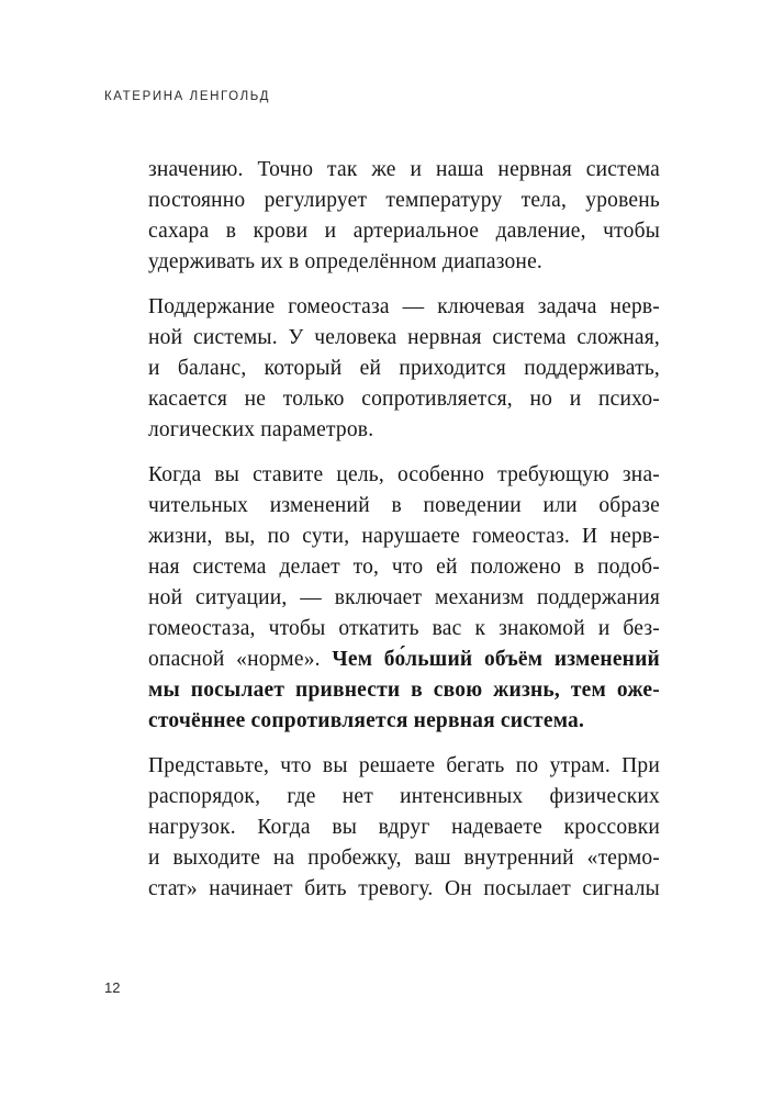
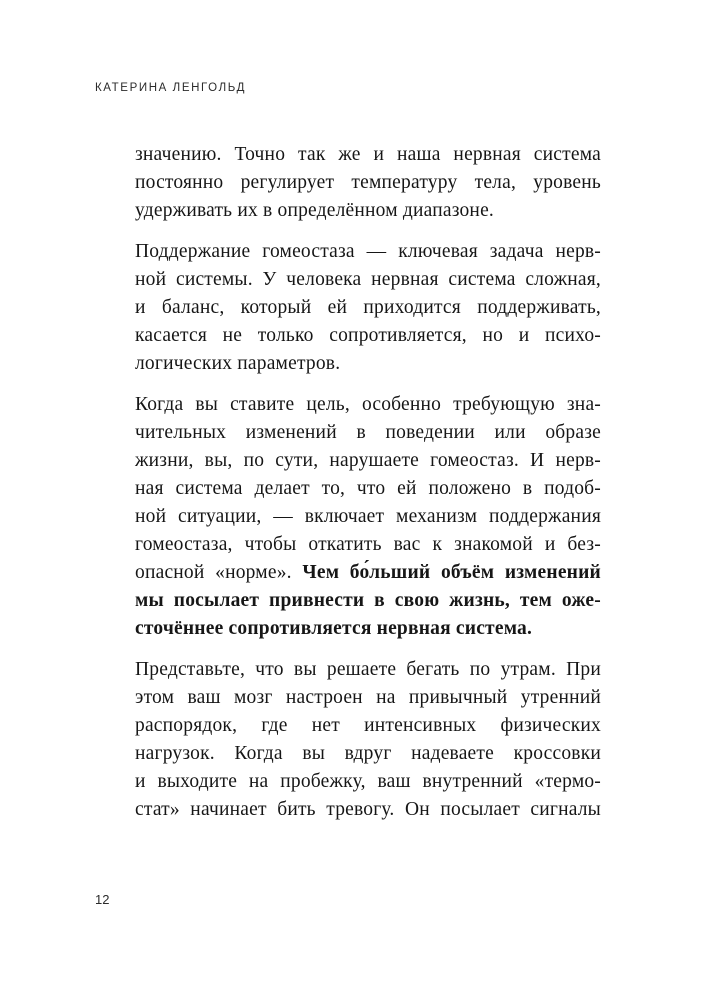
  КАТЕРИНА ЛЕНГОЛЬД
  значению. Точно так же и наша нервная система
  постоянно регулирует температуру тела, уровень
- сахара в крови и артериальное давление, чтобы
  удерживать их в определённом диапазоне.
  Поддержание гомеостаза — ключевая задача нерв-
  ной системы. У человека нервная система сложная,
  и баланс, который ей приходится поддерживать,
  касается не только сопротивляется, но и психо-
  логических параметров.
  Когда вы ставите цель, особенно требующую зна-
  чительных изменений в поведении или образе
  жизни, вы, по сути, нарушаете гомеостаз. И нерв-
  ная система делает то, что ей положено в подоб-
  ной ситуации, — включает механизм поддержания
  гомеостаза, чтобы откатить вас к знакомой и без-
  опасной «норме». Чем бо́льший объём изменений
  мы посылает привнести в свою жизнь, тем оже-
  сточённее сопротивляется нервная система.
  Представьте, что вы решаете бегать по утрам. При
+ этом ваш мозг настроен на привычный утренний
  распорядок, где нет интенсивных физических
  нагрузок. Когда вы вдруг надеваете кроссовки
  и выходите на пробежку, ваш внутренний «термо-
  стат» начинает бить тревогу. Он посылает сигналы
  12
